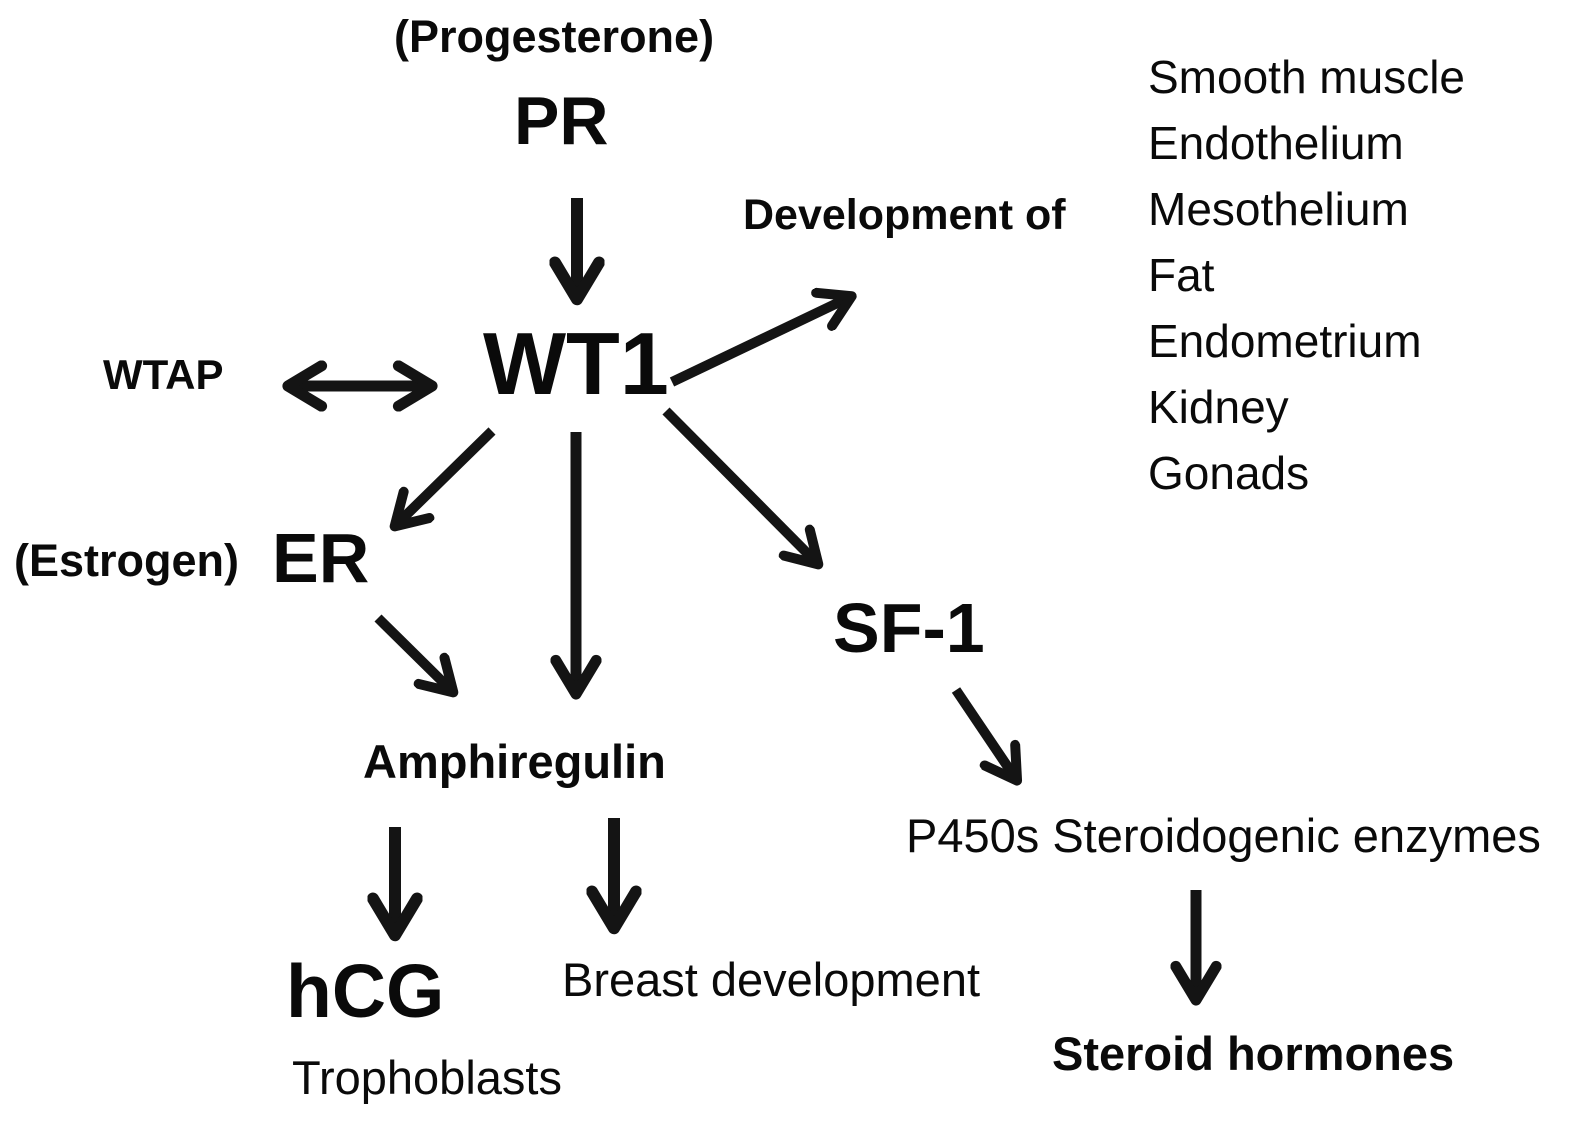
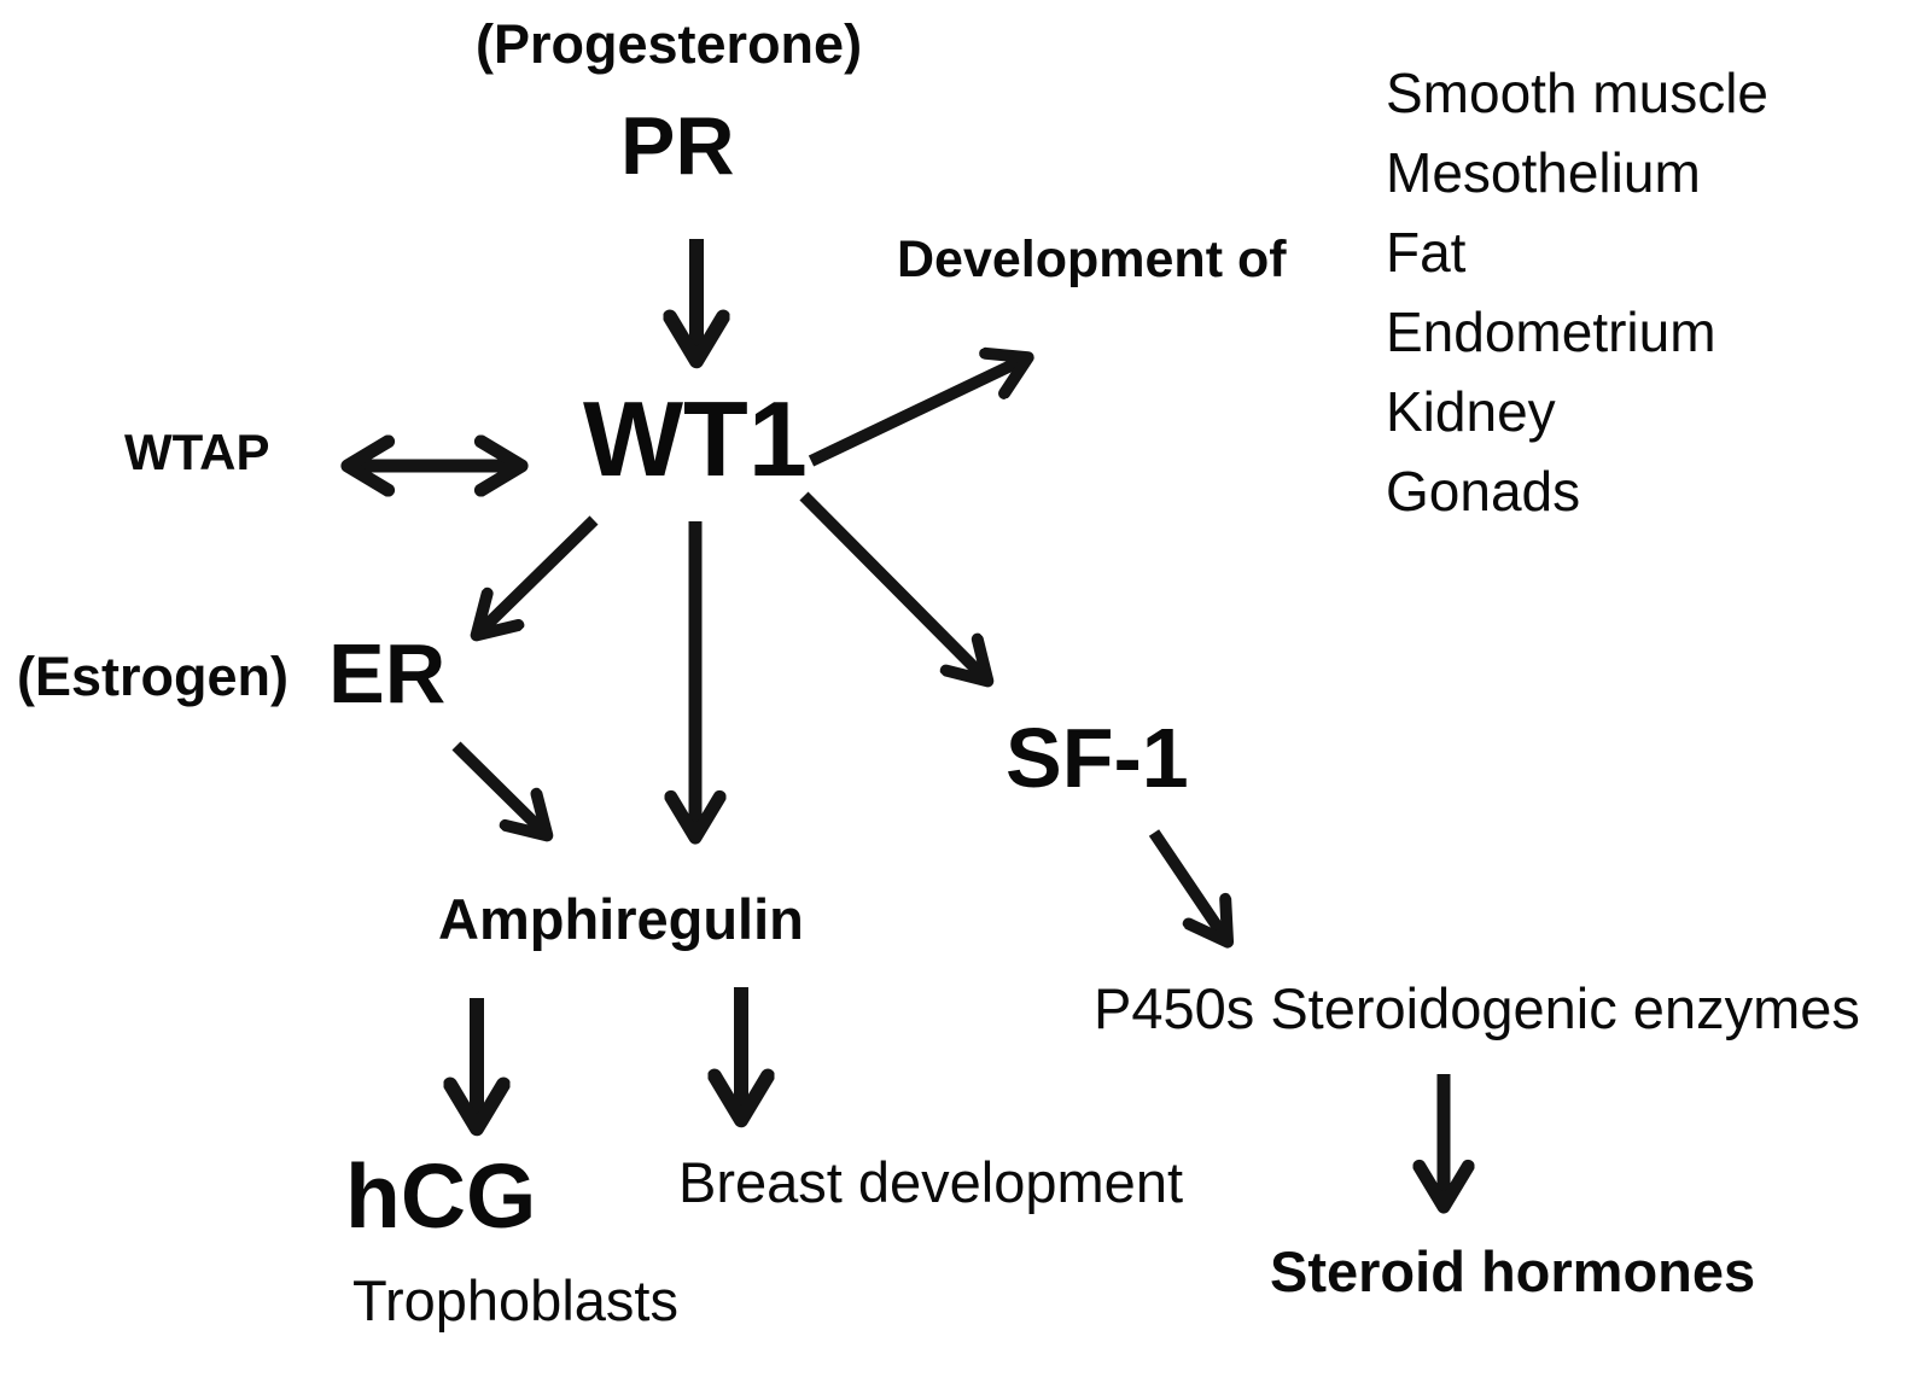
  (Progesterone)
  PR
  Development of
  Smooth muscle
- Endothelium
  Mesothelium
  Fat
  Endometrium
  Kidney
  Gonads
  WTAP
  WT1
  (Estrogen)
  ER
  SF-1
  Amphiregulin
  P450s Steroidogenic enzymes
  hCG
  Trophoblasts
  Breast development
  Steroid hormones
